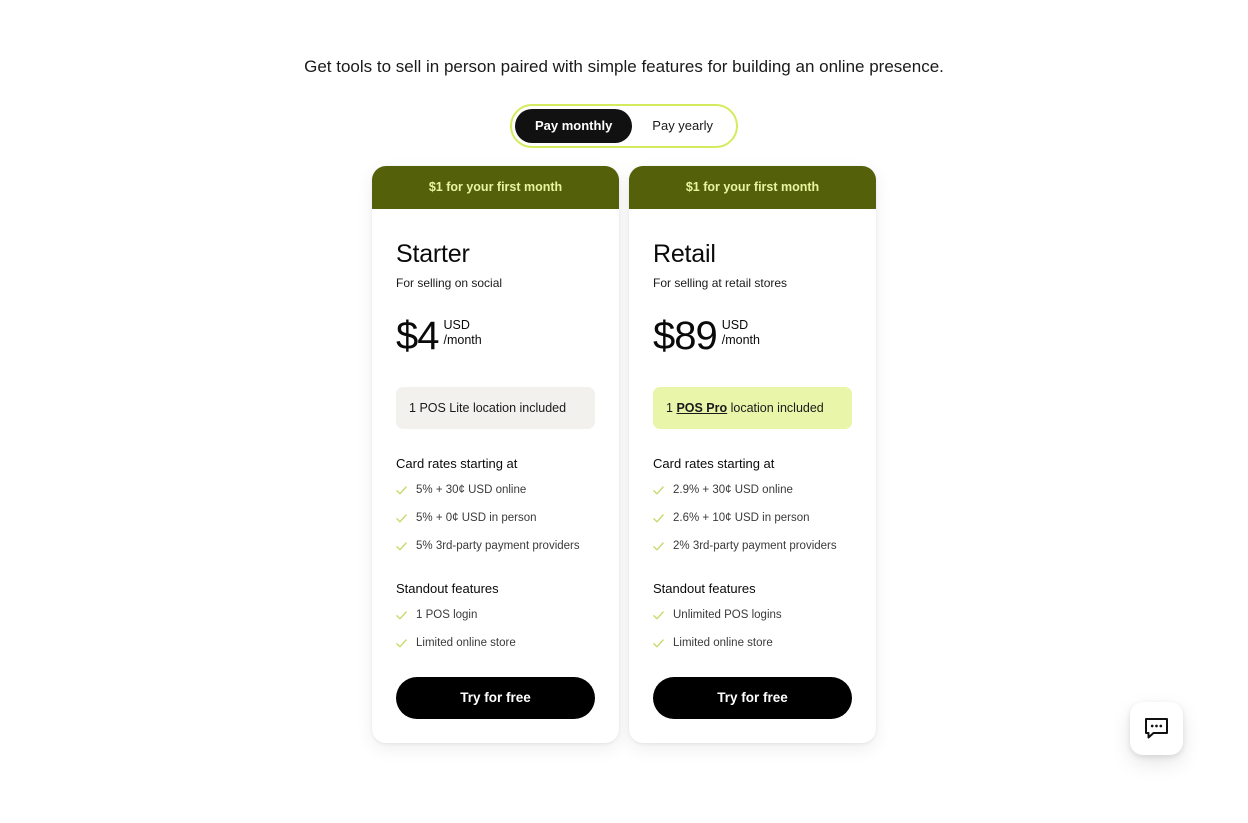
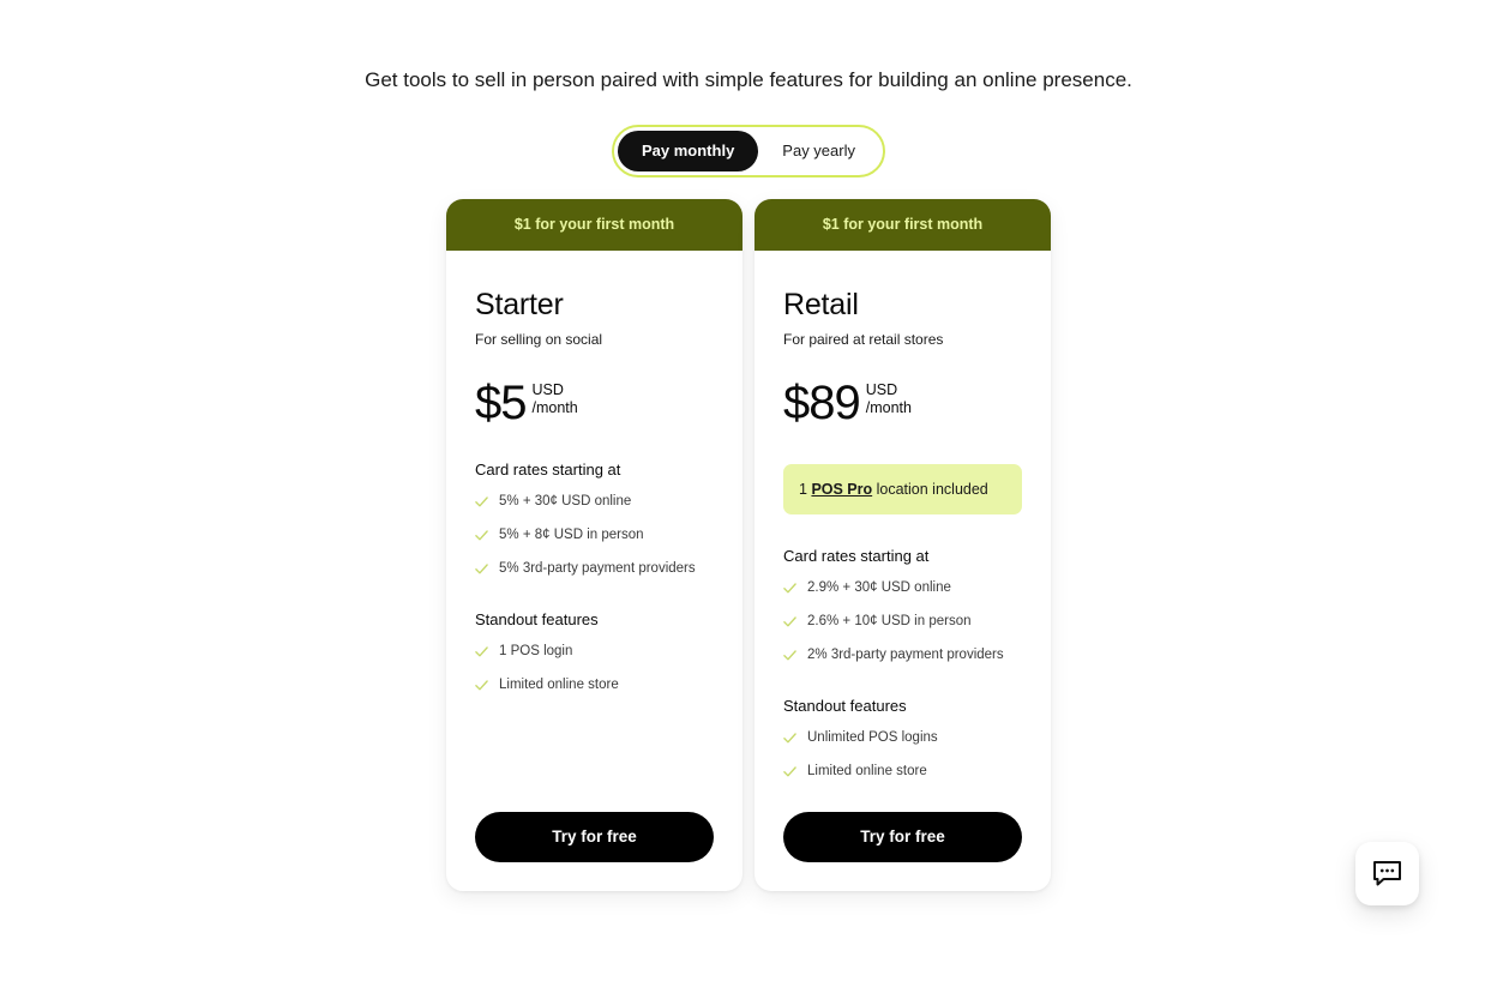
  Get tools to sell in person paired with simple features for building an online presence.
  Pay monthly
  Pay yearly
  $1 for your first month
  Starter
  For selling on social
- $4
+ $5
  USD
  /month
- 1 POS Lite location included
  Card rates starting at
  5% + 30¢ USD online
- 5% + 0¢ USD in person
+ 5% + 8¢ USD in person
  5% 3rd-party payment providers
  Standout features
  1 POS login
  Limited online store
  Try for free
  $1 for your first month
  Retail
- For selling at retail stores
+ For paired at retail stores
  $89
  USD
  /month
  1 POS Pro location included
  Card rates starting at
  2.9% + 30¢ USD online
  2.6% + 10¢ USD in person
  2% 3rd-party payment providers
  Standout features
  Unlimited POS logins
  Limited online store
  Try for free
